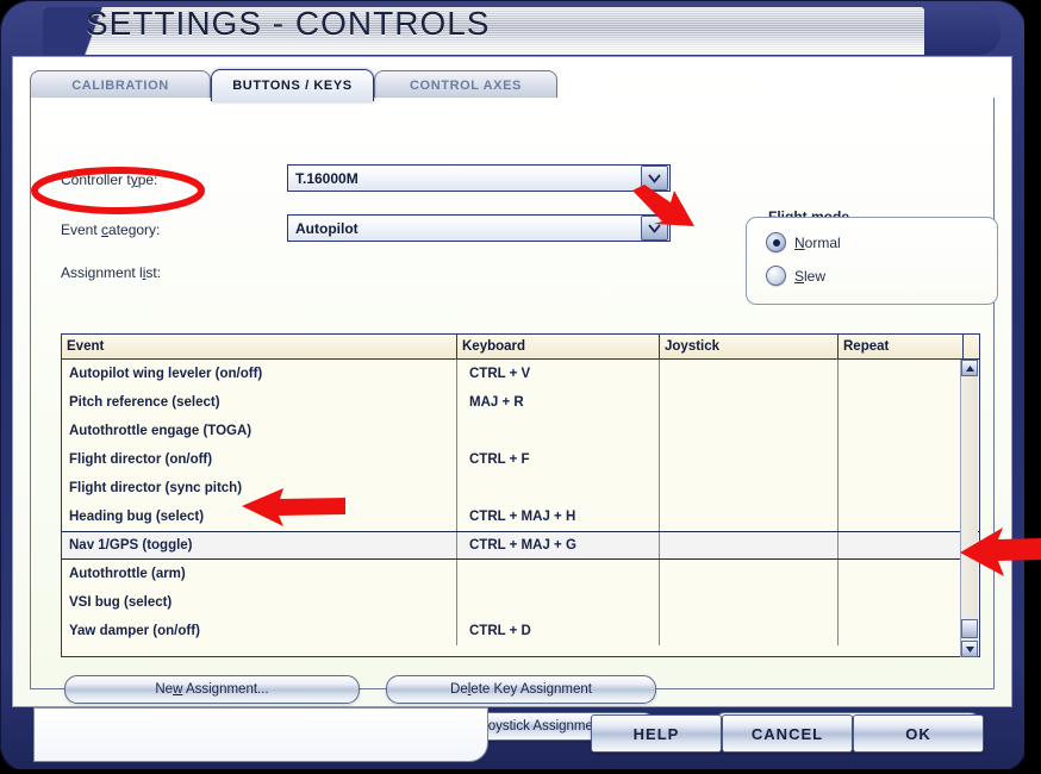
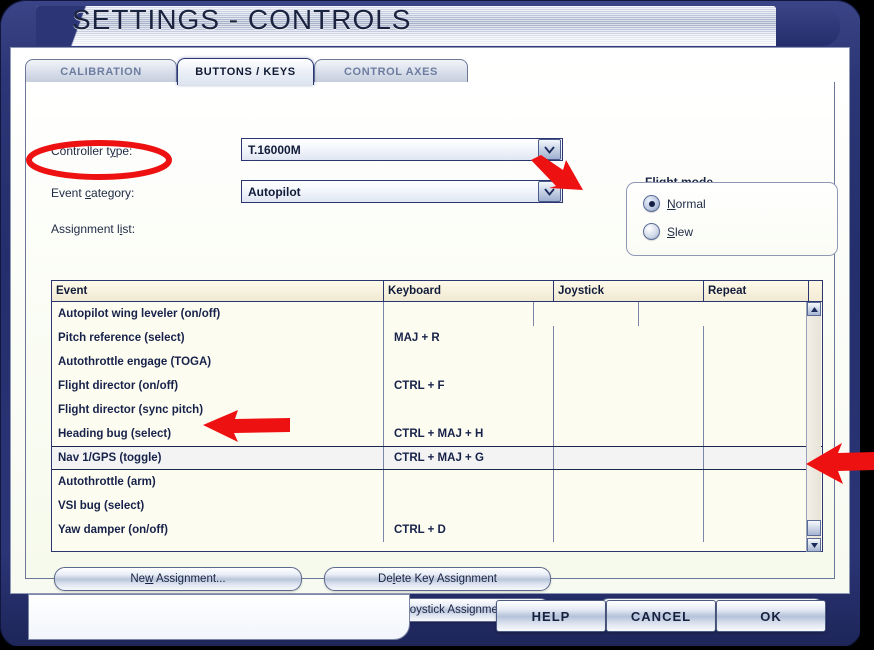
  SETTINGS - CONTROLS
  CALIBRATION
  BUTTONS / KEYS
  CONTROL AXES
  Controller type:
  T.16000M
  Event category:
  Autopilot
  Assignment list:
  Normal
  Slew
  Event
  Keyboard
  Joystick
  Repeat
  Autopilot wing leveler (on/off)
- CTRL + V
  Pitch reference (select)
  MAJ + R
  Autothrottle engage (TOGA)
  Flight director (on/off)
  CTRL + F
  Flight director (sync pitch)
  Heading bug (select)
  CTRL + MAJ + H
  Nav 1/GPS (toggle)
  CTRL + MAJ + G
  Autothrottle (arm)
  VSI bug (select)
  Yaw damper (on/off)
  CTRL + D
  New Assignment...
  Delete Key Assignment
  HELP
  CANCEL
  OK
